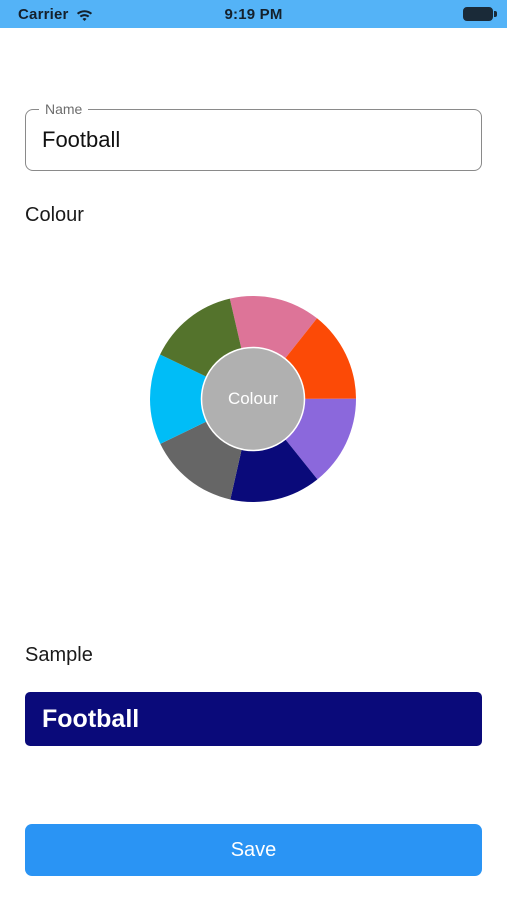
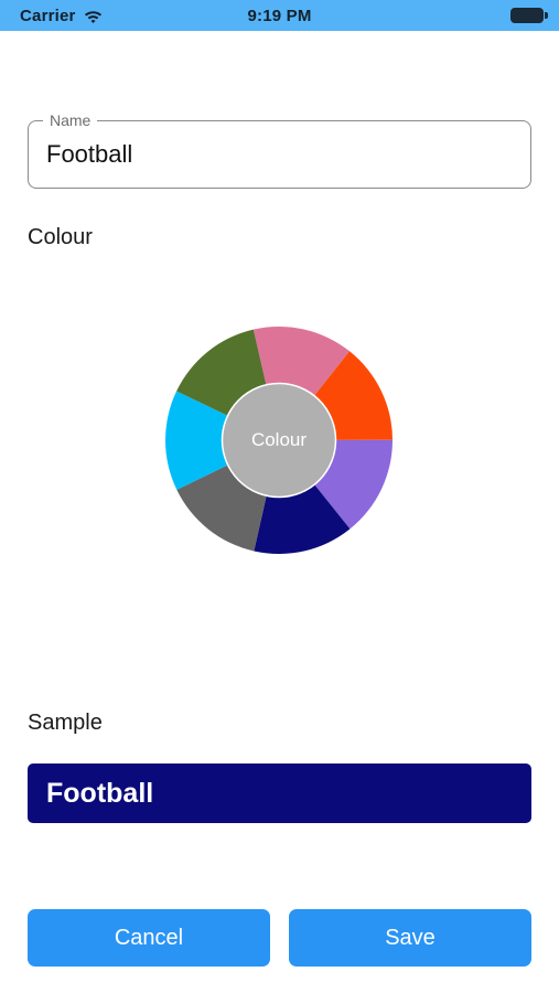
  Carrier
  9:19 PM
  Name
  Football
  Colour
  Colour
  Sample
  Football
+ Cancel
  Save
